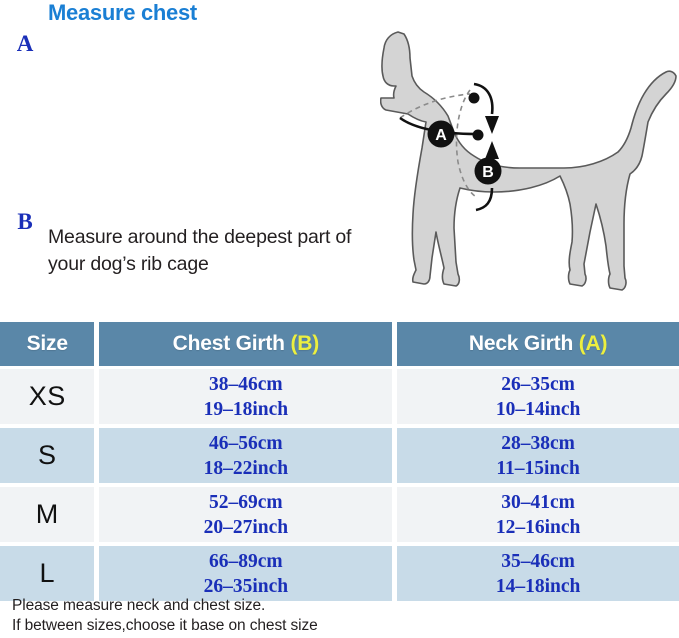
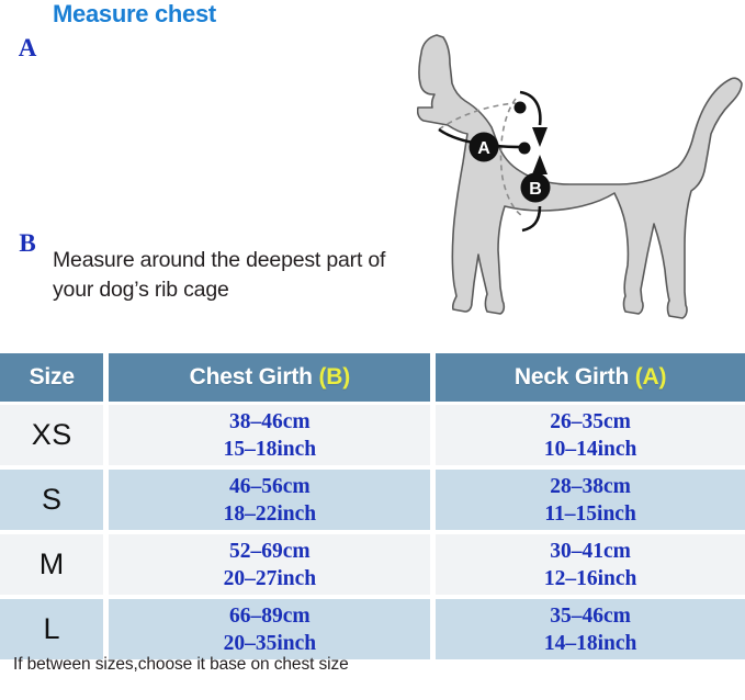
  Measure chest
  A
  B
  Measure around the deepest part of your dog’s rib cage
  A
  B
  Size	Chest Girth (B)	Neck Girth (A)
- XS	38–46cm 19–18inch	26–35cm 10–14inch
+ XS	38–46cm 15–18inch	26–35cm 10–14inch
  S	46–56cm 18–22inch	28–38cm 11–15inch
  M	52–69cm 20–27inch	30–41cm 12–16inch
- L	66–89cm 26–35inch	35–46cm 14–18inch
+ L	66–89cm 20–35inch	35–46cm 14–18inch
- Please measure neck and chest size.
  If between sizes,choose it base on chest size
